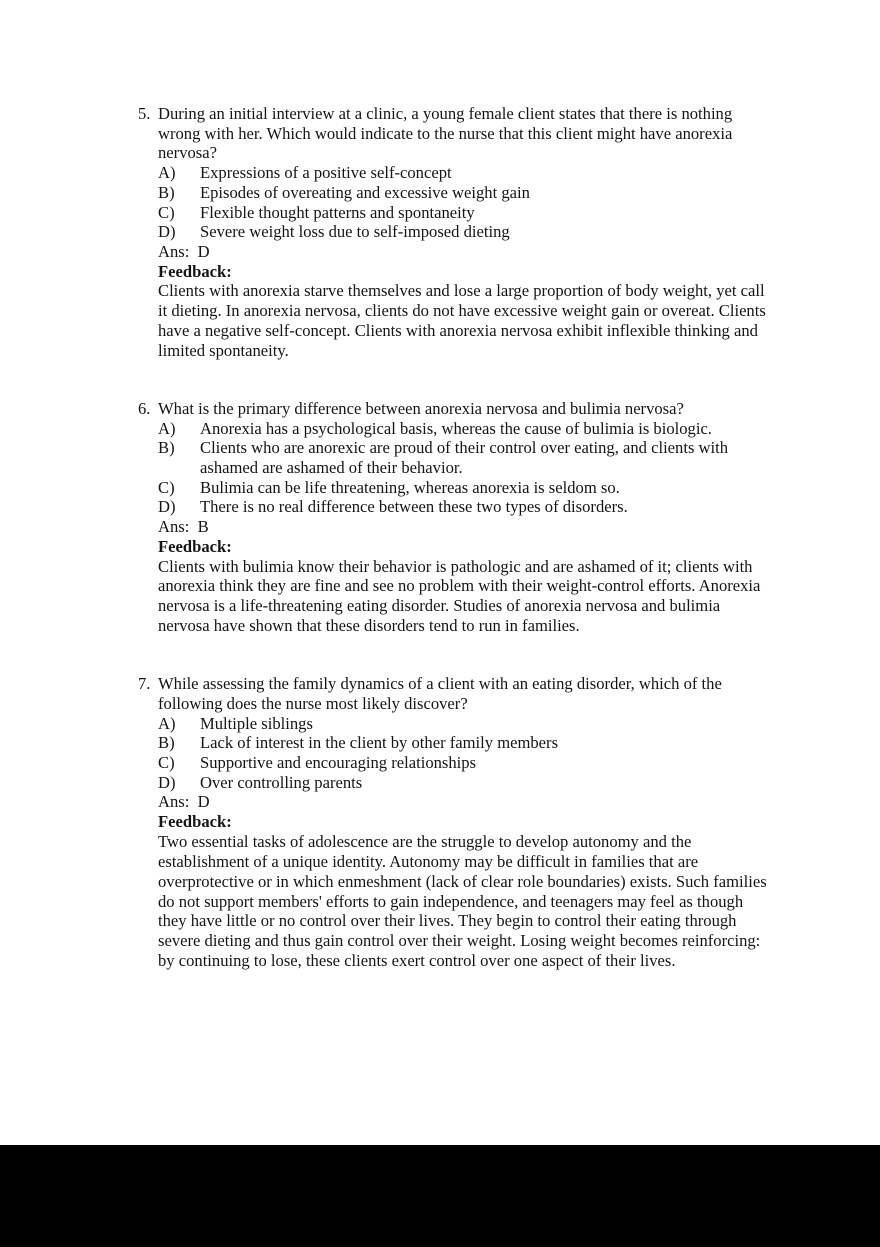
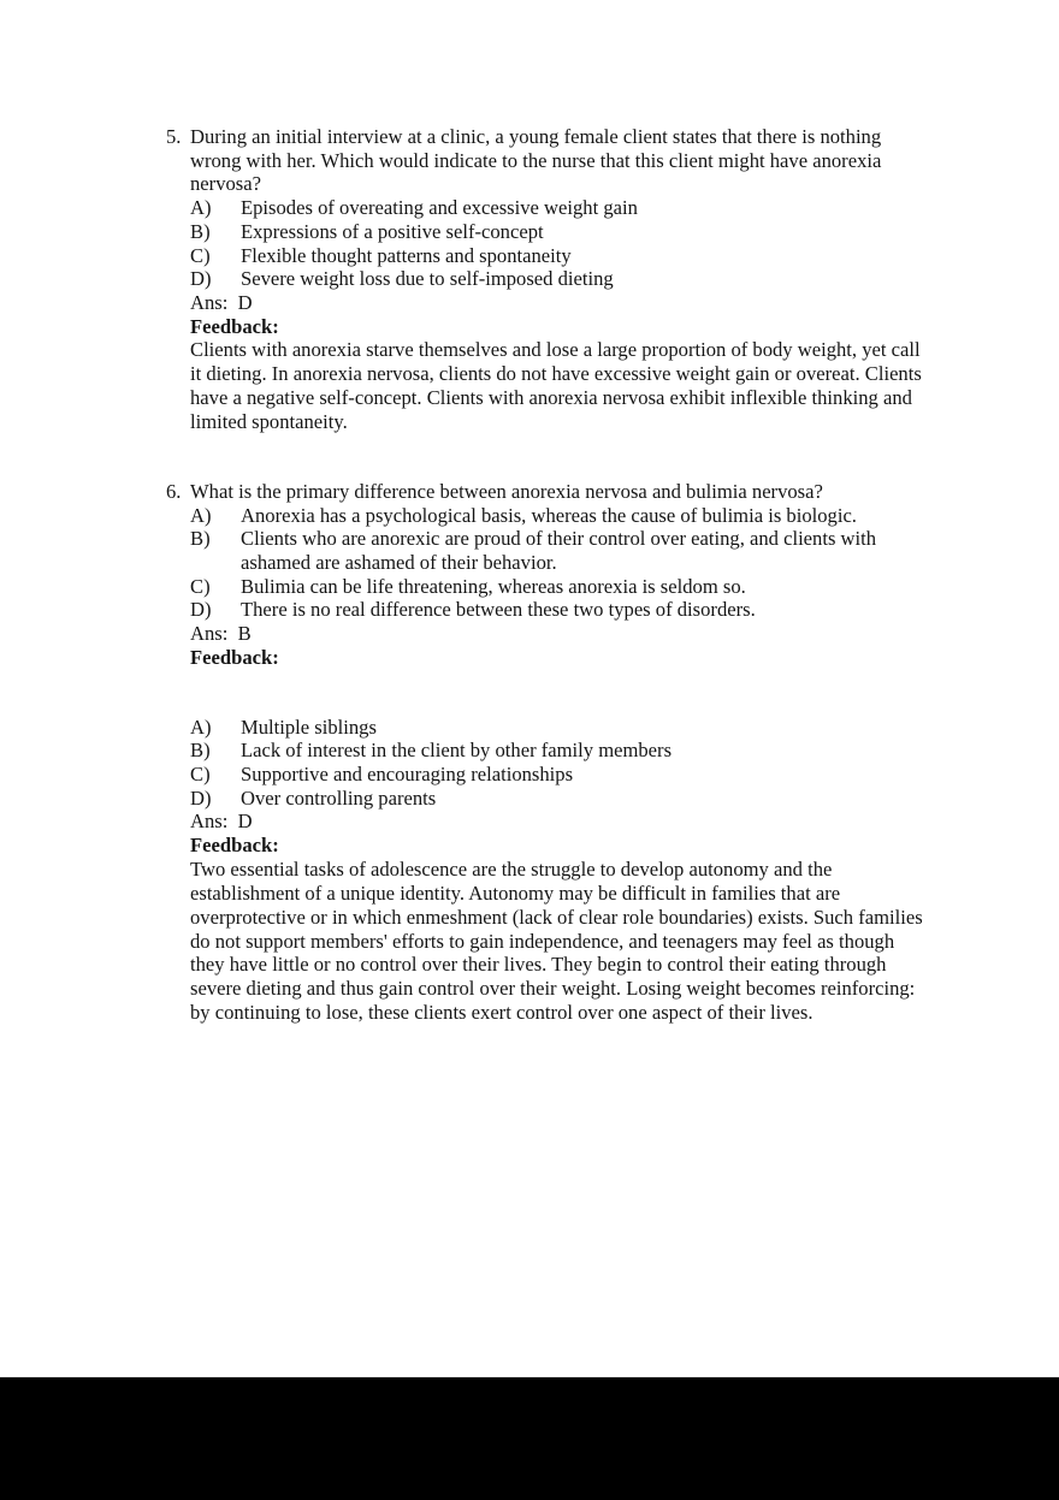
  5.
  During an initial interview at a clinic, a young female client states that there is nothing wrong with her. Which would indicate to the nurse that this client might have anorexia nervosa?
  A)
- Expressions of a positive self-concept
+ Episodes of overeating and excessive weight gain
  B)
- Episodes of overeating and excessive weight gain
+ Expressions of a positive self-concept
  C)
  Flexible thought patterns and spontaneity
  D)
  Severe weight loss due to self-imposed dieting
  Ans: D
  Feedback:
  Clients with anorexia starve themselves and lose a large proportion of body weight, yet call it dieting. In anorexia nervosa, clients do not have excessive weight gain or overeat. Clients have a negative self-concept. Clients with anorexia nervosa exhibit inflexible thinking and limited spontaneity.
  6.
  What is the primary difference between anorexia nervosa and bulimia nervosa?
  A)
  Anorexia has a psychological basis, whereas the cause of bulimia is biologic.
  B)
  Clients who are anorexic are proud of their control over eating, and clients with ashamed are ashamed of their behavior.
  C)
  Bulimia can be life threatening, whereas anorexia is seldom so.
  D)
  There is no real difference between these two types of disorders.
  Ans: B
  Feedback:
- Clients with bulimia know their behavior is pathologic and are ashamed of it; clients with anorexia think they are fine and see no problem with their weight-control efforts. Anorexia nervosa is a life-threatening eating disorder. Studies of anorexia nervosa and bulimia nervosa have shown that these disorders tend to run in families.
- 7.
- While assessing the family dynamics of a client with an eating disorder, which of the following does the nurse most likely discover?
  A)
  Multiple siblings
  B)
  Lack of interest in the client by other family members
  C)
  Supportive and encouraging relationships
  D)
  Over controlling parents
  Ans: D
  Feedback:
  Two essential tasks of adolescence are the struggle to develop autonomy and the establishment of a unique identity. Autonomy may be difficult in families that are overprotective or in which enmeshment (lack of clear role boundaries) exists. Such families do not support members' efforts to gain independence, and teenagers may feel as though they have little or no control over their lives. They begin to control their eating through severe dieting and thus gain control over their weight. Losing weight becomes reinforcing: by continuing to lose, these clients exert control over one aspect of their lives.
